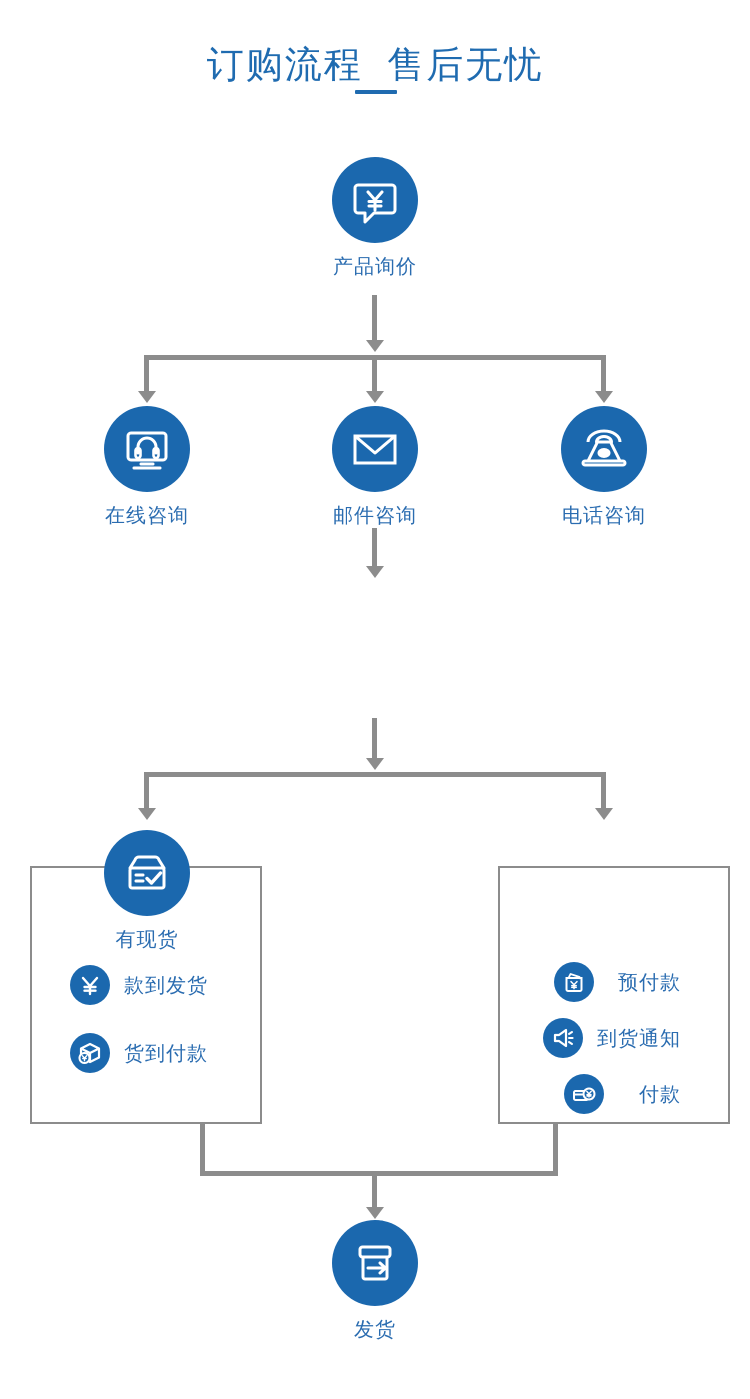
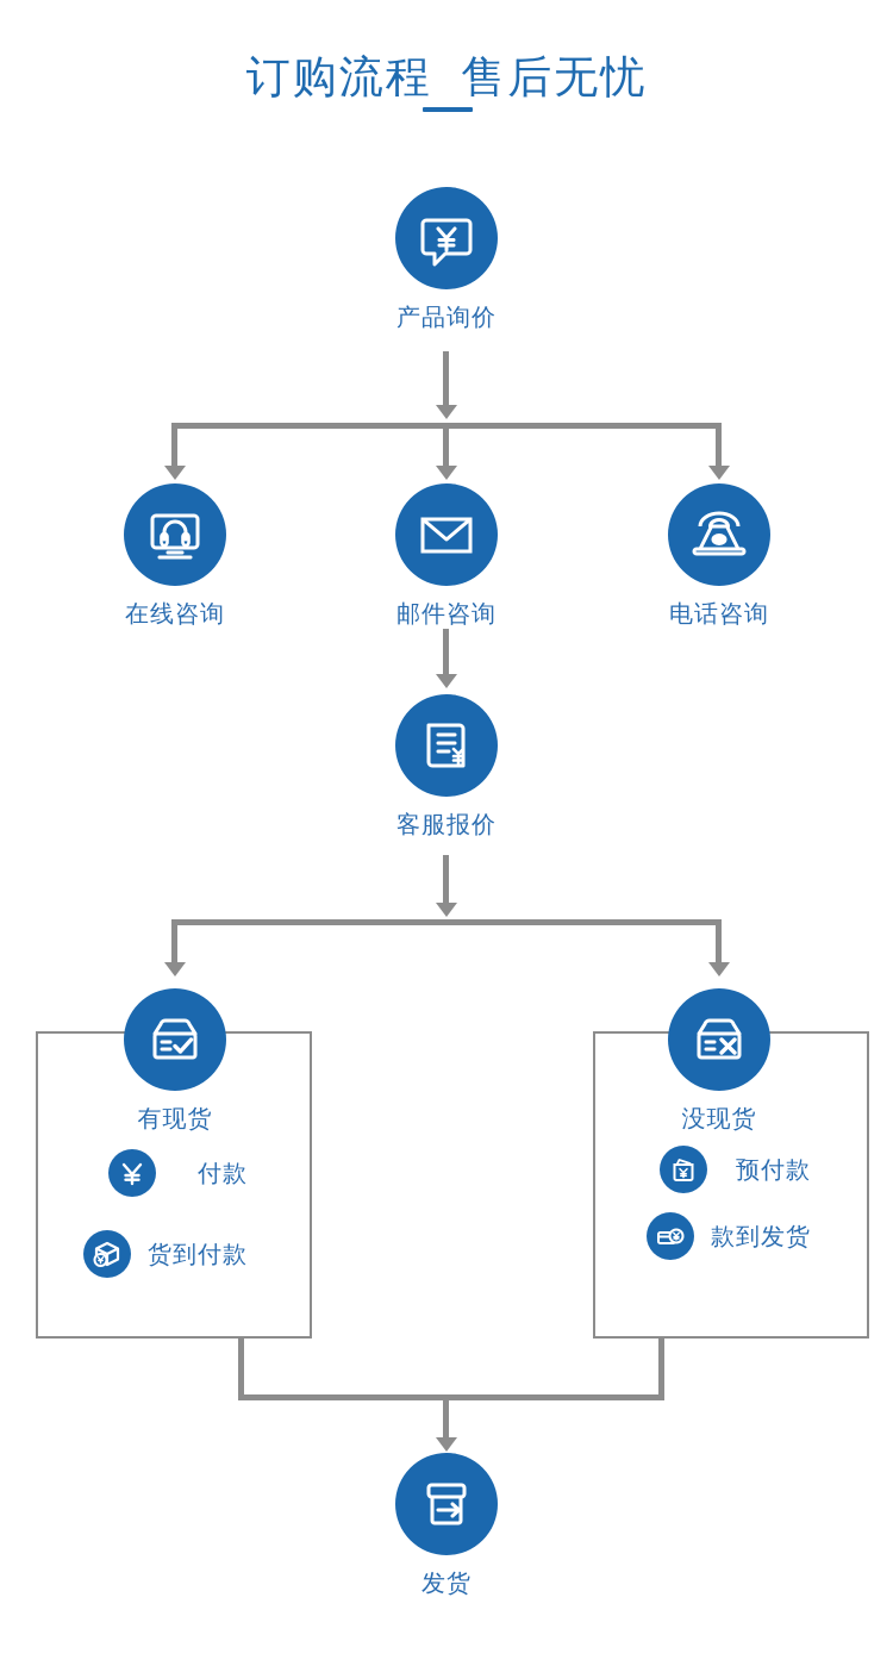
  订购流程 售后无忧
  产品询价
  在线咨询
  邮件咨询
  电话咨询
+ 客服报价
  有现货
- 款到发货
+ 付款
  货到付款
+ 没现货
  预付款
- 到货通知
- 付款
+ 款到发货
  发货
